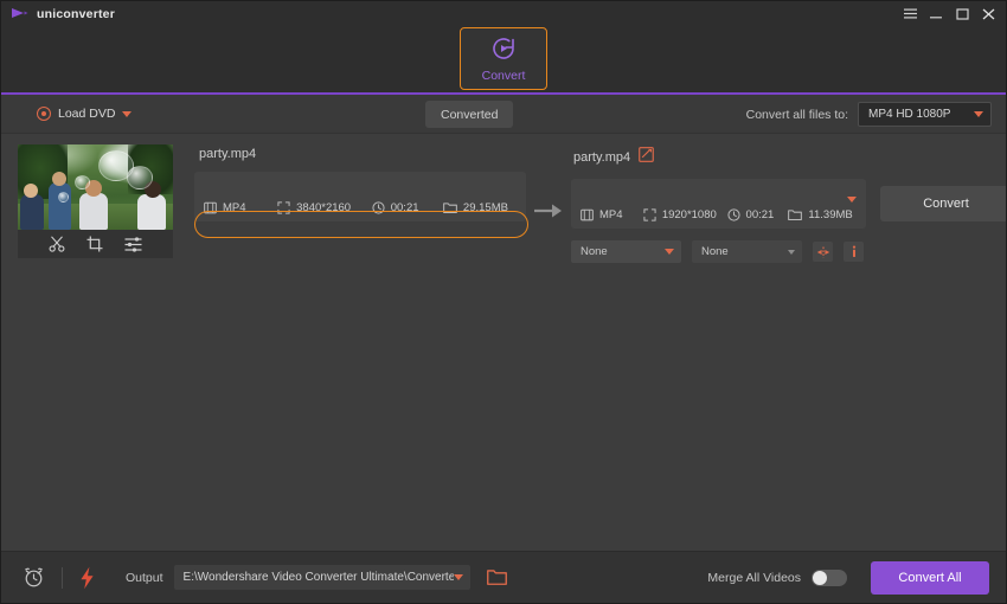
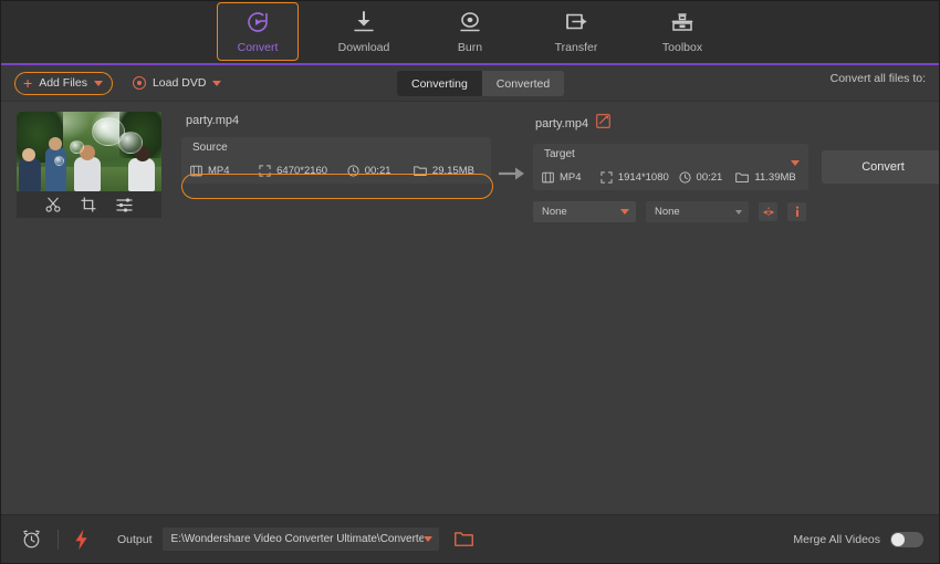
- uniconverter
  Convert
+ Download
+ Burn
+ Transfer
+ Toolbox
+ +
+ Add Files
  Load DVD
+ Converting
  Converted
  Convert all files to:
- MP4 HD 1080P
  party.mp4
+ Source
  MP4
- 3840*2160
+ 6470*2160
  00:21
  29.15MB
  party.mp4
+ Target
  MP4
- 1920*1080
+ 1914*1080
  00:21
  11.39MB
  Convert
  None
  None
  Output
  E:\Wondershare Video Converter Ultimate\Converte
  Merge All Videos
- Convert All
